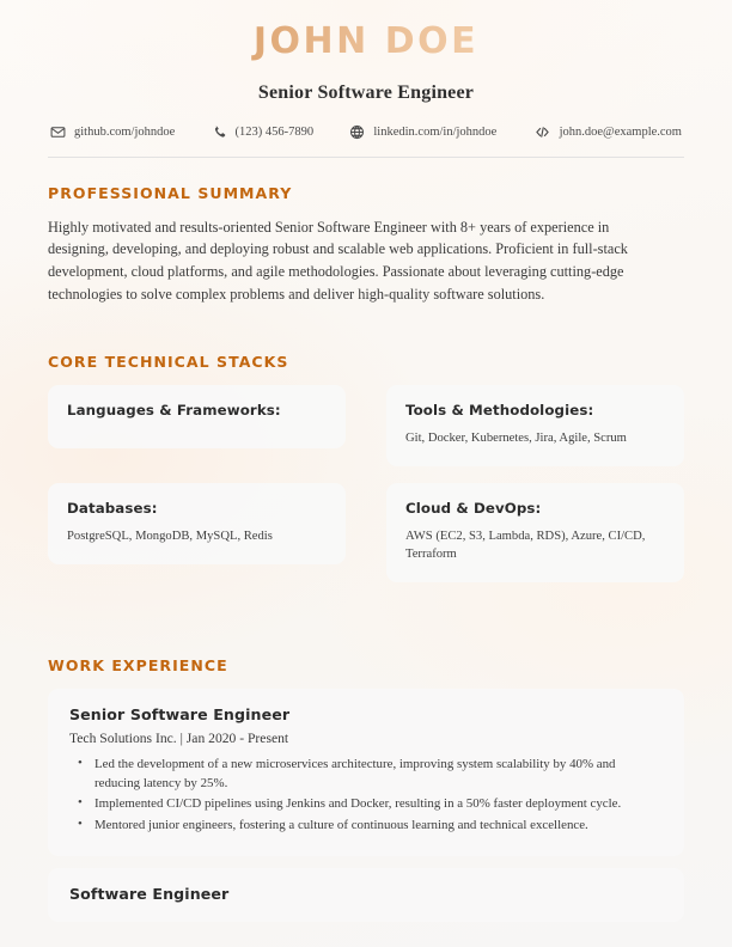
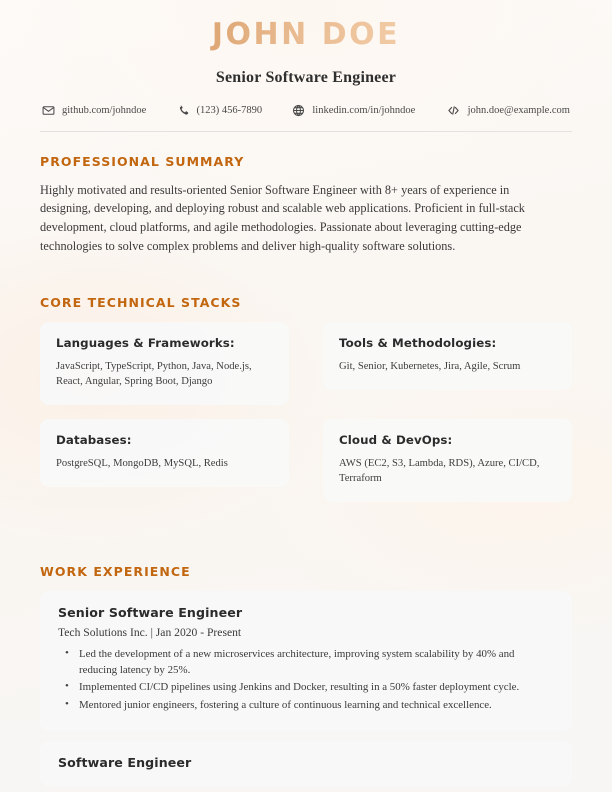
  JOHN DOE
  Senior Software Engineer
  github.com/johndoe
  (123) 456-7890
  linkedin.com/in/johndoe
  john.doe@example.com
  PROFESSIONAL SUMMARY
  Highly motivated and results-oriented Senior Software Engineer with 8+ years of experience in designing, developing, and deploying robust and scalable web applications. Proficient in full-stack development, cloud platforms, and agile methodologies. Passionate about leveraging cutting-edge technologies to solve complex problems and deliver high-quality software solutions.
  CORE TECHNICAL STACKS
  Languages & Frameworks:
+ JavaScript, TypeScript, Python, Java, Node.js, React, Angular, Spring Boot, Django
  Tools & Methodologies:
- Git, Docker, Kubernetes, Jira, Agile, Scrum
+ Git, Senior, Kubernetes, Jira, Agile, Scrum
  Databases:
  PostgreSQL, MongoDB, MySQL, Redis
  Cloud & DevOps:
  AWS (EC2, S3, Lambda, RDS), Azure, CI/CD, Terraform
  WORK EXPERIENCE
  Senior Software Engineer
  Tech Solutions Inc. | Jan 2020 - Present
  Led the development of a new microservices architecture, improving system scalability by 40% and reducing latency by 25%.
  Implemented CI/CD pipelines using Jenkins and Docker, resulting in a 50% faster deployment cycle.
  Mentored junior engineers, fostering a culture of continuous learning and technical excellence.
  Software Engineer
